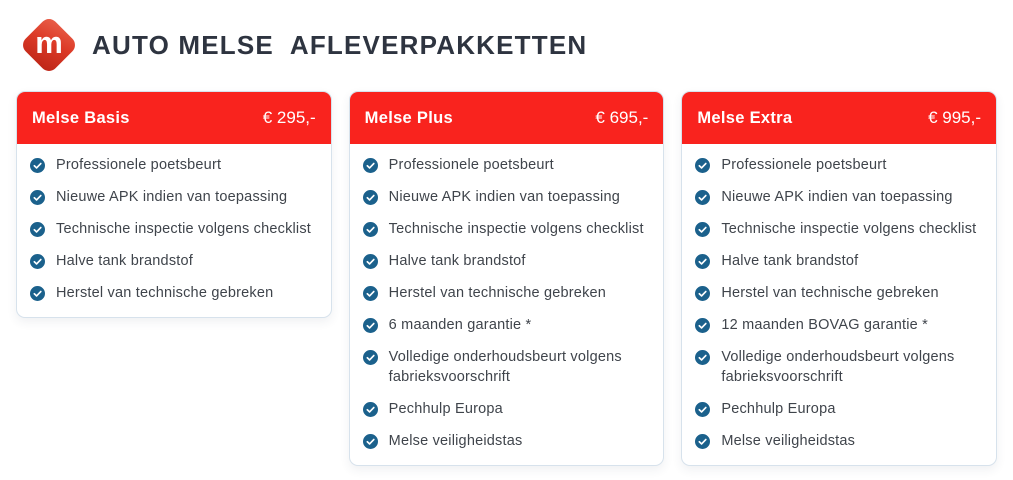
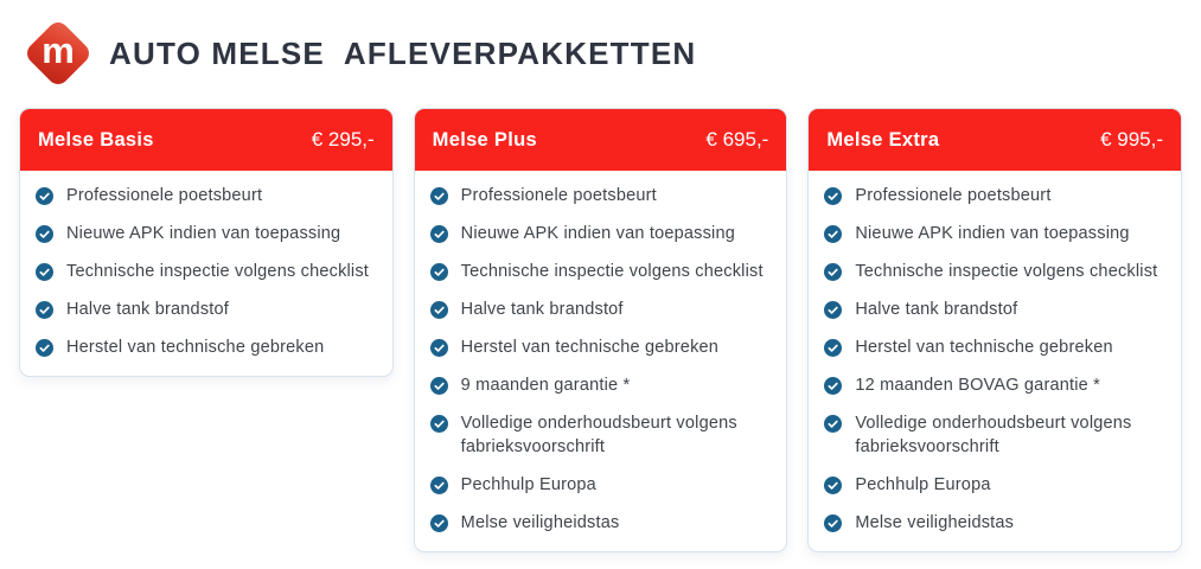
  m
  AUTO MELSE AFLEVERPAKKETTEN
  Melse Basis
  € 295,-
  Professionele poetsbeurt
  Nieuwe APK indien van toepassing
  Technische inspectie volgens checklist
  Halve tank brandstof
  Herstel van technische gebreken
  Melse Plus
  € 695,-
  Professionele poetsbeurt
  Nieuwe APK indien van toepassing
  Technische inspectie volgens checklist
  Halve tank brandstof
  Herstel van technische gebreken
- 6 maanden garantie *
+ 9 maanden garantie *
  Volledige onderhoudsbeurt volgens fabrieksvoorschrift
  Pechhulp Europa
  Melse veiligheidstas
  Melse Extra
  € 995,-
  Professionele poetsbeurt
  Nieuwe APK indien van toepassing
  Technische inspectie volgens checklist
  Halve tank brandstof
  Herstel van technische gebreken
  12 maanden BOVAG garantie *
  Volledige onderhoudsbeurt volgens fabrieksvoorschrift
  Pechhulp Europa
  Melse veiligheidstas
